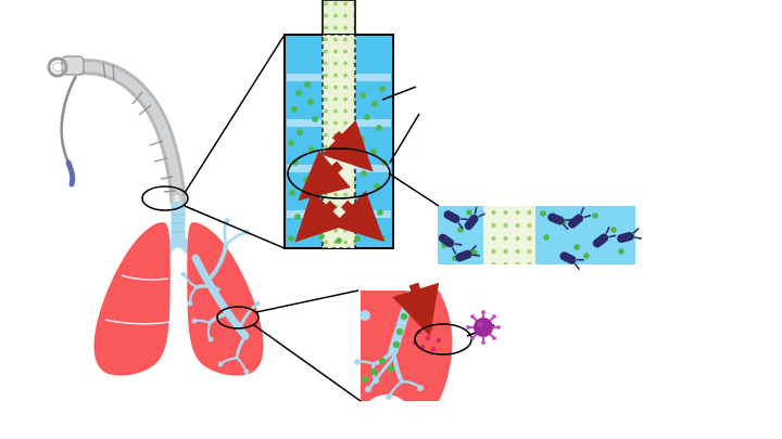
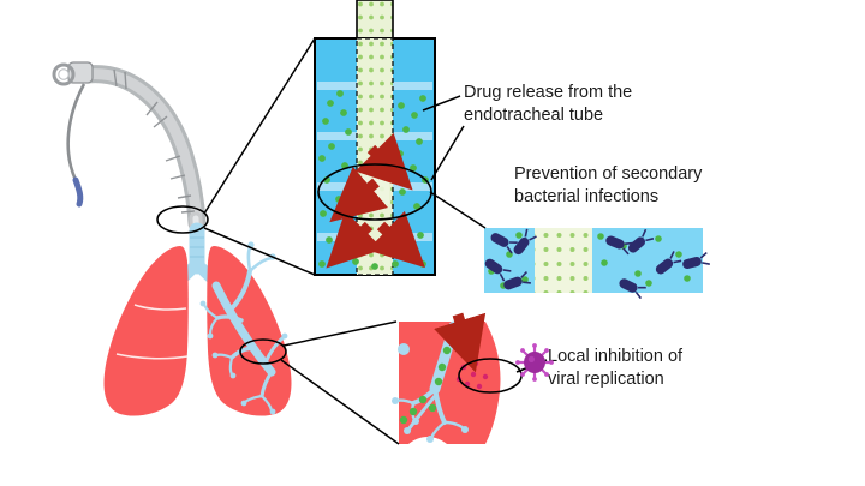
+ Drug release from the
+ endotracheal tube
+ Prevention of secondary
+ bacterial infections
+ Local inhibition of
+ viral replication
